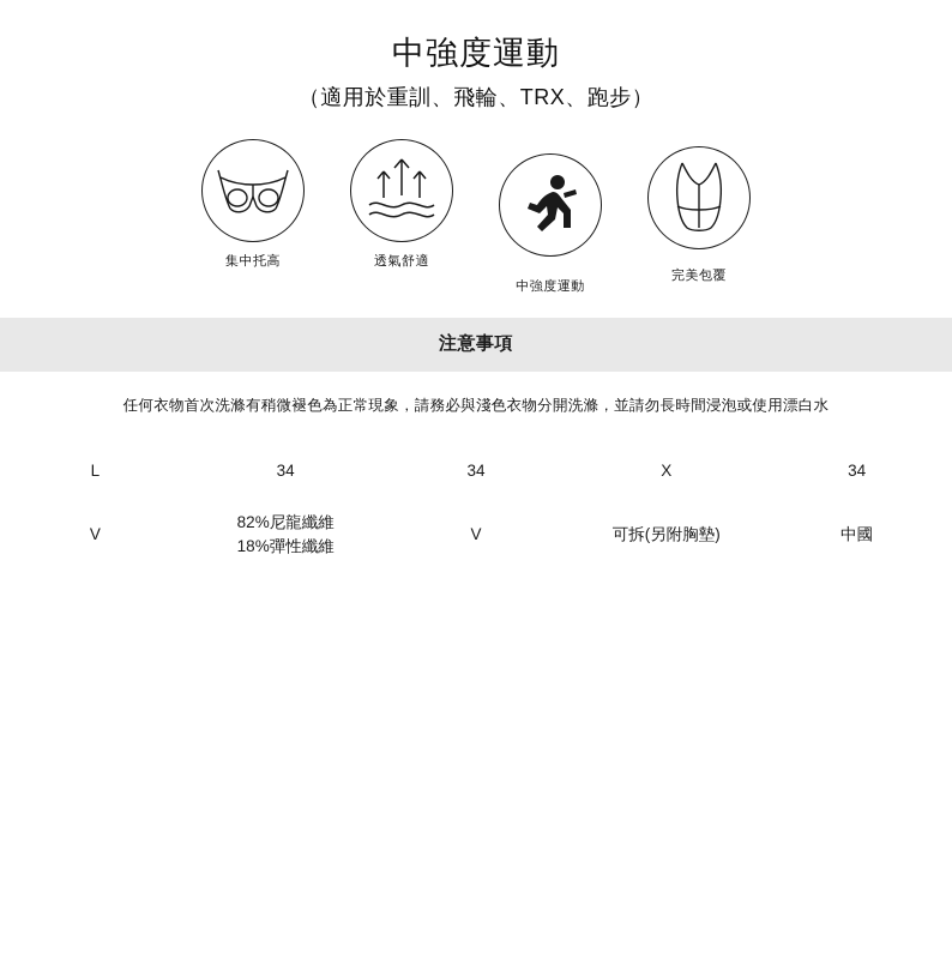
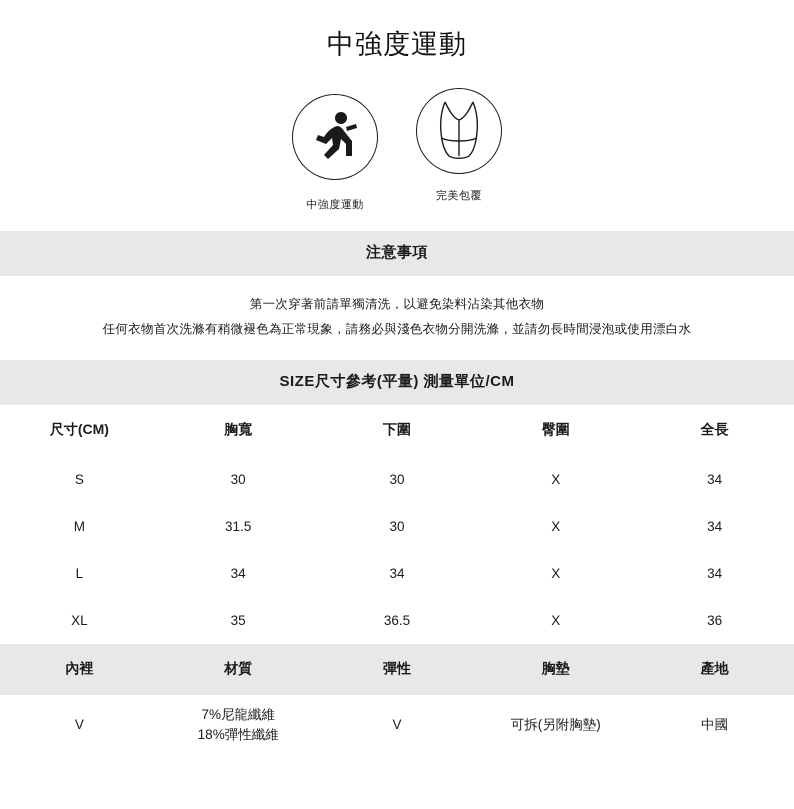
  中強度運動
- （適用於重訓、飛輪、TRX、跑步）
- 集中托高
- 透氣舒適
  中強度運動
  完美包覆
  注意事項
+ 第一次穿著前請單獨清洗，以避免染料沾染其他衣物
  任何衣物首次洗滌有稍微褪色為正常現象，請務必與淺色衣物分開洗滌，並請勿長時間浸泡或使用漂白水
+ SIZE尺寸參考(平量) 測量單位/CM
+ 尺寸(CM)	胸寬	下圍	臀圍	全長
+ S	30	30	X	34
+ M	31.5	30	X	34
  L	34	34	X	34
+ XL	35	36.5	X	36
+ 內裡	材質	彈性	胸墊	產地
- V	82%尼龍纖維 18%彈性纖維	V	可拆(另附胸墊)	中國
+ V	7%尼龍纖維 18%彈性纖維	V	可拆(另附胸墊)	中國
